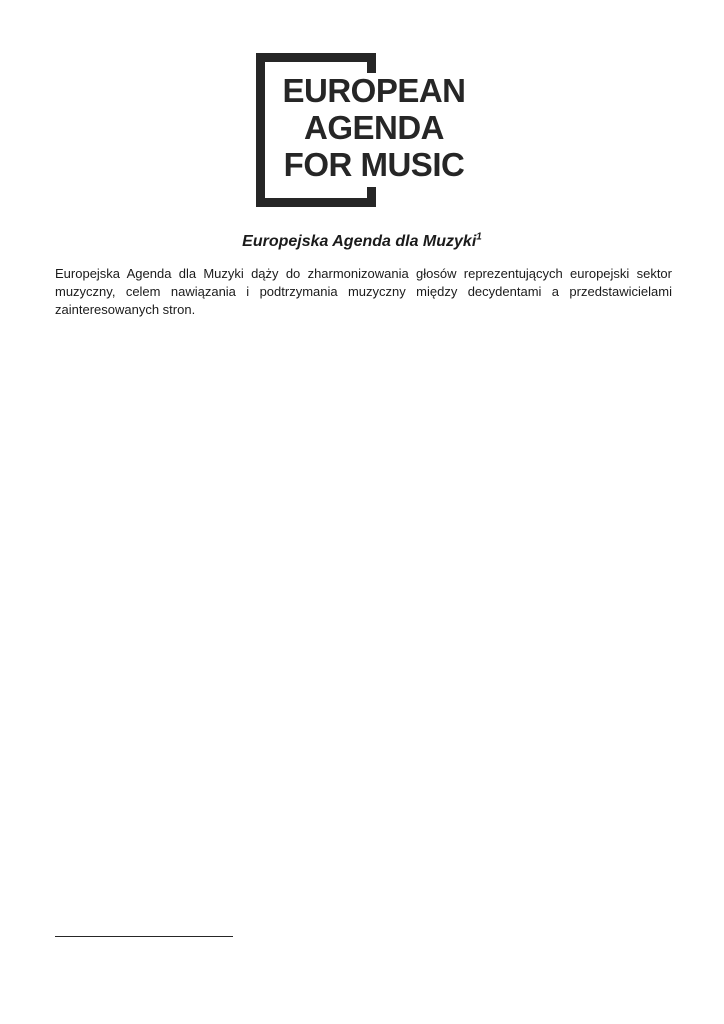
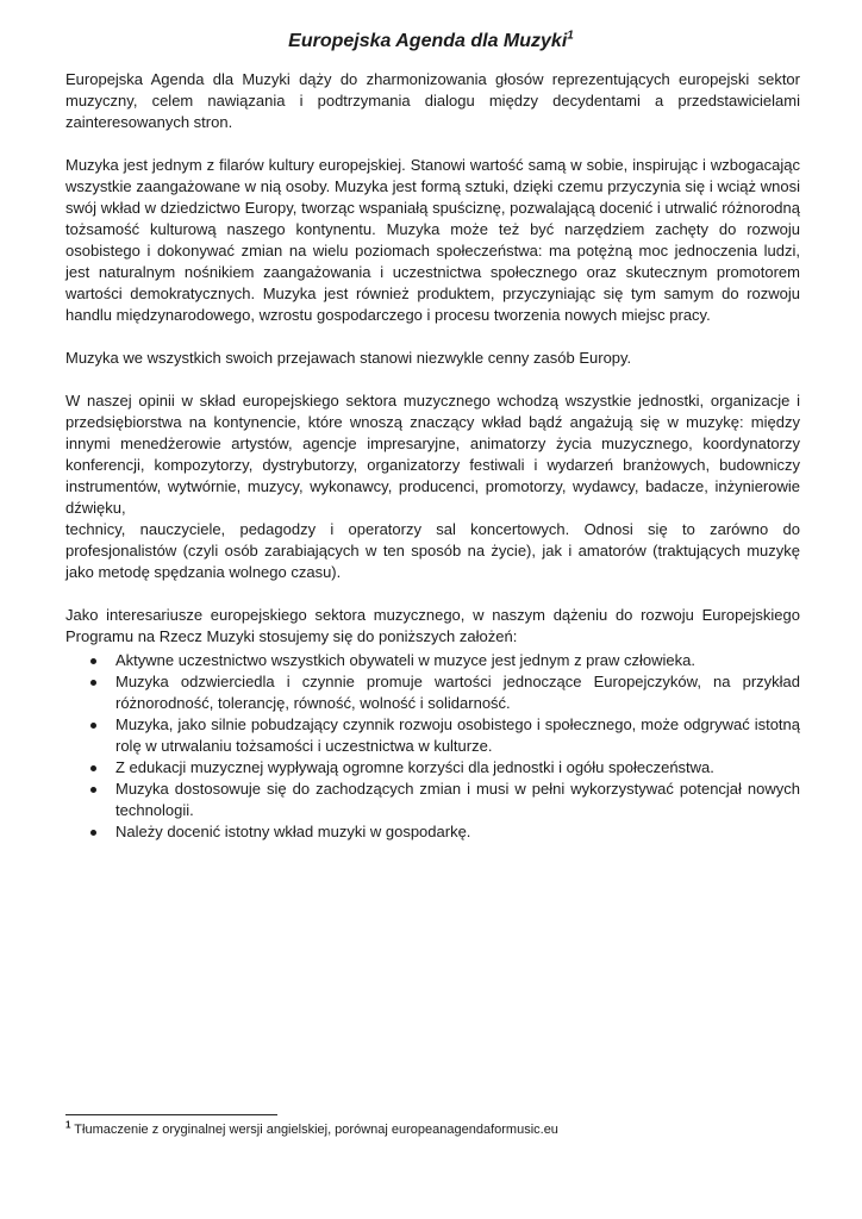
- EUROPEAN
- AGENDA
- FOR MUSIC
  Europejska Agenda dla Muzyki1
- Europejska Agenda dla Muzyki dąży do zharmonizowania głosów reprezentujących europejski sektor muzyczny, celem nawiązania i podtrzymania muzyczny między decydentami a przedstawicielami zainteresowanych stron.
+ Europejska Agenda dla Muzyki dąży do zharmonizowania głosów reprezentujących europejski sektor muzyczny, celem nawiązania i podtrzymania dialogu między decydentami a przedstawicielami zainteresowanych stron.
+ Muzyka jest jednym z filarów kultury europejskiej. Stanowi wartość samą w sobie, inspirując i wzbogacając wszystkie zaangażowane w nią osoby. Muzyka jest formą sztuki, dzięki czemu przyczynia się i wciąż wnosi swój wkład w dziedzictwo Europy, tworząc wspaniałą spuściznę, pozwalającą docenić i utrwalić różnorodną tożsamość kulturową naszego kontynentu. Muzyka może też być narzędziem zachęty do rozwoju osobistego i dokonywać zmian na wielu poziomach społeczeństwa: ma potężną moc jednoczenia ludzi, jest naturalnym nośnikiem zaangażowania i uczestnictwa społecznego oraz skutecznym promotorem wartości demokratycznych. Muzyka jest również produktem, przyczyniając się tym samym do rozwoju handlu międzynarodowego, wzrostu gospodarczego i procesu tworzenia nowych miejsc pracy.
+ Muzyka we wszystkich swoich przejawach stanowi niezwykle cenny zasób Europy.
+ W naszej opinii w skład europejskiego sektora muzycznego wchodzą wszystkie jednostki, organizacje i przedsiębiorstwa na kontynencie, które wnoszą znaczący wkład bądź angażują się w muzykę: między innymi menedżerowie artystów, agencje impresaryjne, animatorzy życia muzycznego, koordynatorzy konferencji, kompozytorzy, dystrybutorzy, organizatorzy festiwali i wydarzeń branżowych, budowniczy instrumentów, wytwórnie, muzycy, wykonawcy, producenci, promotorzy, wydawcy, badacze, inżynierowie dźwięku,
+ technicy, nauczyciele, pedagodzy i operatorzy sal koncertowych. Odnosi się to zarówno do profesjonalistów (czyli osób zarabiających w ten sposób na życie), jak i amatorów (traktujących muzykę jako metodę spędzania wolnego czasu).
+ Jako interesariusze europejskiego sektora muzycznego, w naszym dążeniu do rozwoju Europejskiego Programu na Rzecz Muzyki stosujemy się do poniższych założeń:
+ Aktywne uczestnictwo wszystkich obywateli w muzyce jest jednym z praw człowieka.
+ Muzyka odzwierciedla i czynnie promuje wartości jednoczące Europejczyków, na przykład różnorodność, tolerancję, równość, wolność i solidarność.
+ Muzyka, jako silnie pobudzający czynnik rozwoju osobistego i społecznego, może odgrywać istotną rolę w utrwalaniu tożsamości i uczestnictwa w kulturze.
+ Z edukacji muzycznej wypływają ogromne korzyści dla jednostki i ogółu społeczeństwa.
+ Muzyka dostosowuje się do zachodzących zmian i musi w pełni wykorzystywać potencjał nowych technologii.
+ Należy docenić istotny wkład muzyki w gospodarkę.
+ 1 Tłumaczenie z oryginalnej wersji angielskiej, porównaj europeanagendaformusic.eu
